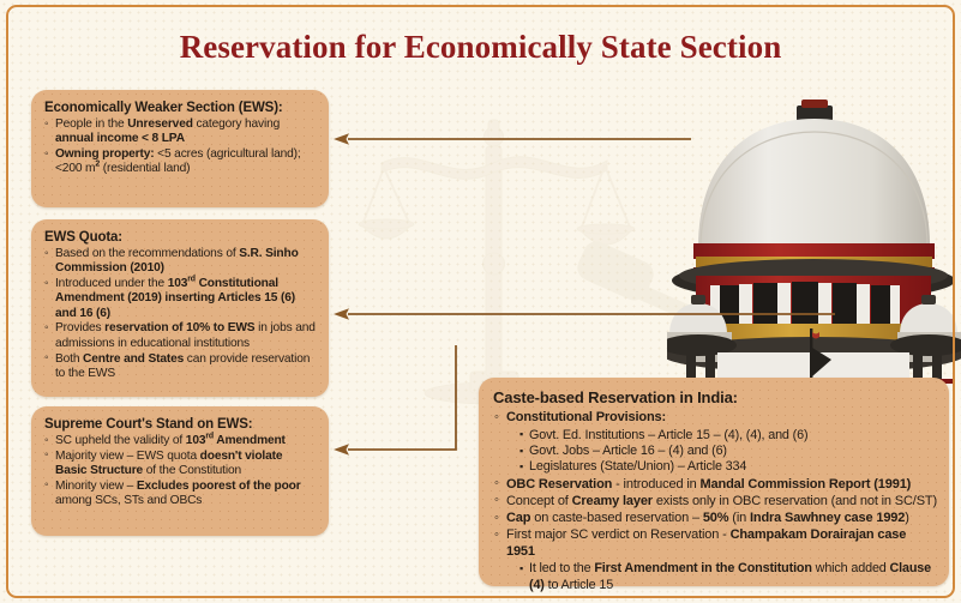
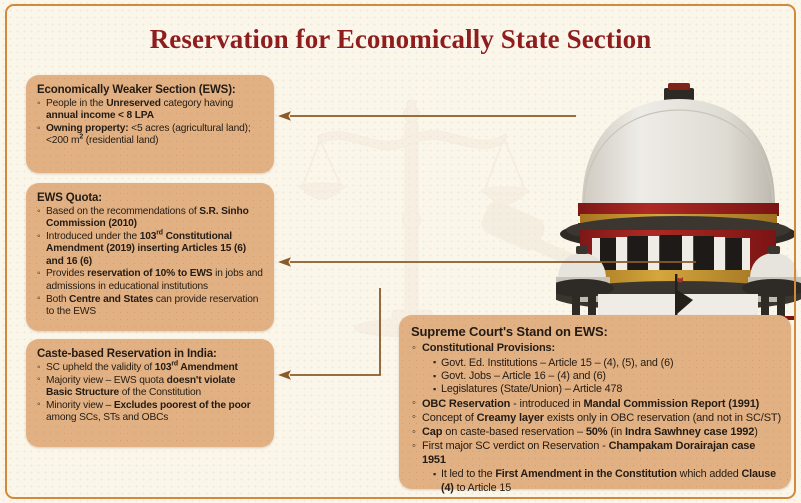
  Reservation for Economically State Section
  Economically Weaker Section (EWS):
  People in the Unreserved category having annual income < 8 LPA
  Owning property: <5 acres (agricultural land); <200 m (residential land)
  EWS Quota:
  Based on the recommendations of S.R. Sinho Commission (2010)
  Introduced under the 103 Constitutional Amendment (2019) inserting Articles 15 (6) and 16 (6)
  Provides reservation of 10% to EWS in jobs and admissions in educational institutions
  Both Centre and States can provide reservation to the EWS
- Supreme Court's Stand on EWS:
+ Caste-based Reservation in India:
  SC upheld the validity of 103 Amendment
  Majority view – EWS quota doesn't violate Basic Structure of the Constitution
  Minority view – Excludes poorest of the poor among SCs, STs and OBCs
- Caste-based Reservation in India:
+ Supreme Court's Stand on EWS:
  Constitutional Provisions:
- Govt. Ed. Institutions – Article 15 – (4), (4), and (6)
+ Govt. Ed. Institutions – Article 15 – (4), (5), and (6)
  Govt. Jobs – Article 16 – (4) and (6)
- Legislatures (State/Union) – Article 334
+ Legislatures (State/Union) – Article 478
  OBC Reservation - introduced in Mandal Commission Report (1991)
  Concept of Creamy layer exists only in OBC reservation (and not in SC/ST)
  Cap on caste-based reservation – 50% (in Indra Sawhney case 1992)
  First major SC verdict on Reservation - Champakam Dorairajan case 1951
  It led to the First Amendment in the Constitution which added Clause (4) to Article 15
